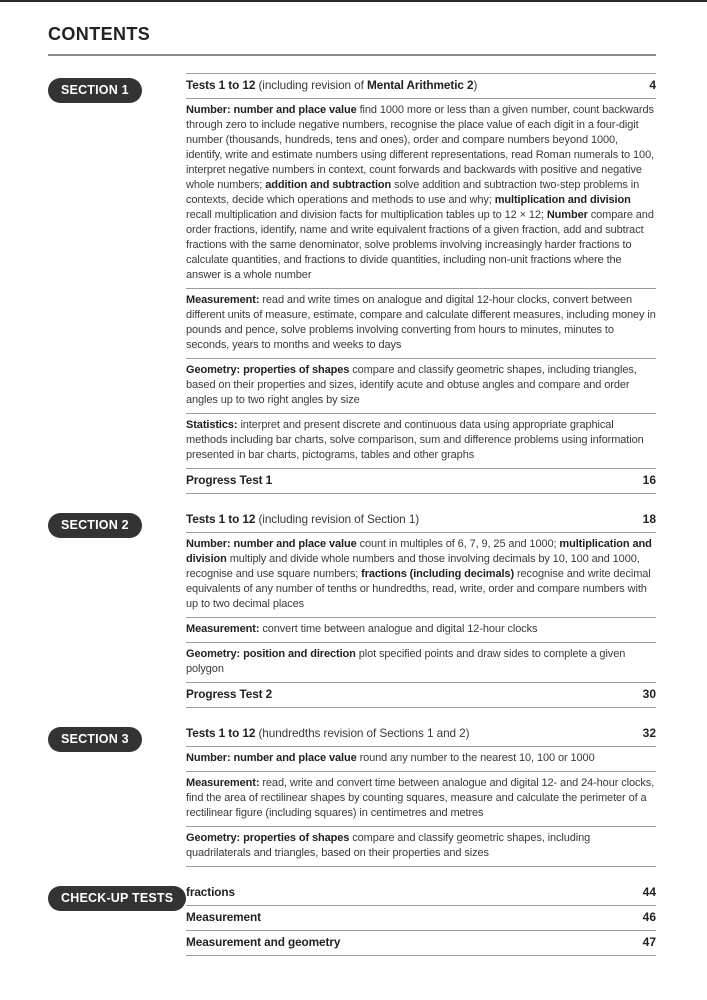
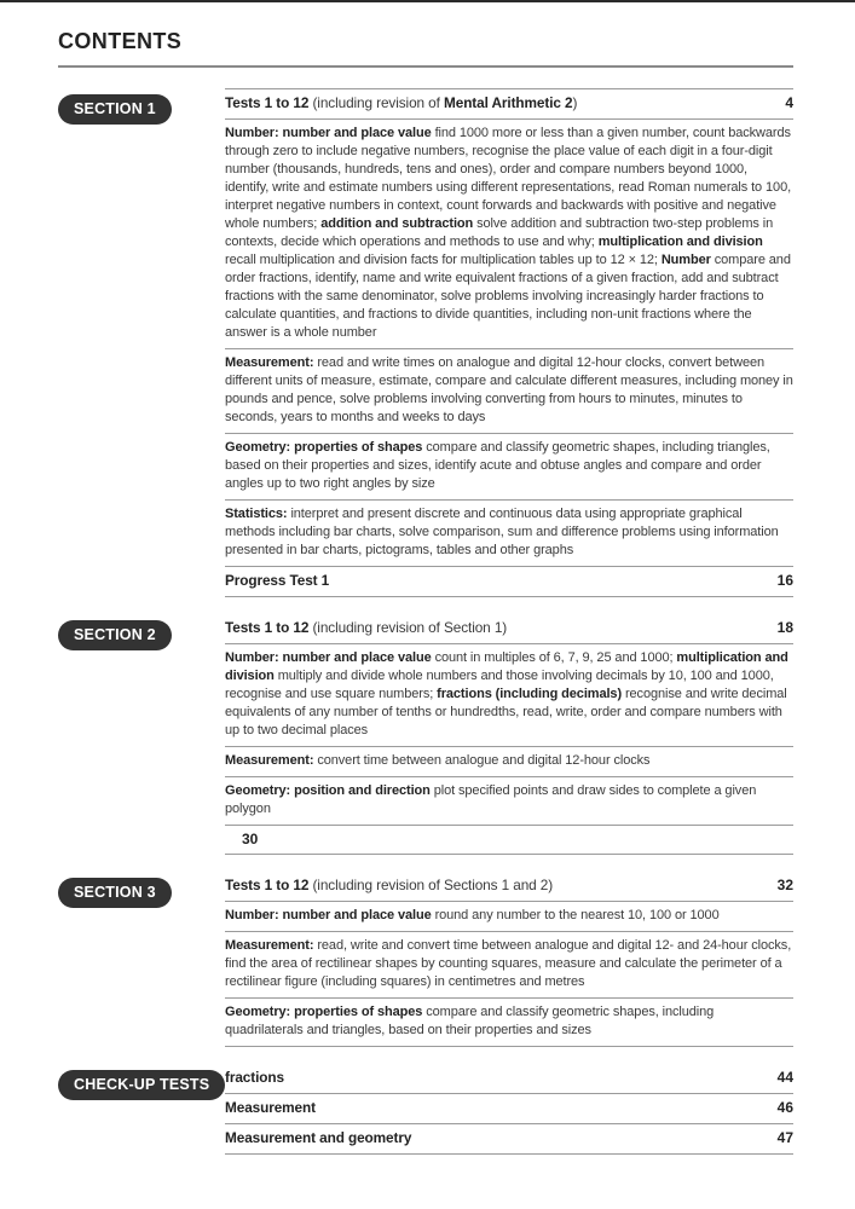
  CONTENTS
  SECTION 1
  Tests 1 to 12 (including revision of Mental Arithmetic 2)
  4
  Number: number and place value find 1000 more or less than a given number, count backwards through zero to include negative numbers, recognise the place value of each digit in a four-digit number (thousands, hundreds, tens and ones), order and compare numbers beyond 1000, identify, write and estimate numbers using different representations, read Roman numerals to 100, interpret negative numbers in context, count forwards and backwards with positive and negative whole numbers; addition and subtraction solve addition and subtraction two-step problems in contexts, decide which operations and methods to use and why; multiplication and division recall multiplication and division facts for multiplication tables up to 12 × 12; Number compare and order fractions, identify, name and write equivalent fractions of a given fraction, add and subtract fractions with the same denominator, solve problems involving increasingly harder fractions to calculate quantities, and fractions to divide quantities, including non-unit fractions where the answer is a whole number
  Measurement: read and write times on analogue and digital 12-hour clocks, convert between different units of measure, estimate, compare and calculate different measures, including money in pounds and pence, solve problems involving converting from hours to minutes, minutes to seconds, years to months and weeks to days
  Geometry: properties of shapes compare and classify geometric shapes, including triangles, based on their properties and sizes, identify acute and obtuse angles and compare and order angles up to two right angles by size
  Statistics: interpret and present discrete and continuous data using appropriate graphical methods including bar charts, solve comparison, sum and difference problems using information presented in bar charts, pictograms, tables and other graphs
  Progress Test 1
  16
  SECTION 2
  Tests 1 to 12 (including revision of Section 1)
  18
  Number: number and place value count in multiples of 6, 7, 9, 25 and 1000; multiplication and division multiply and divide whole numbers and those involving decimals by 10, 100 and 1000, recognise and use square numbers; fractions (including decimals) recognise and write decimal equivalents of any number of tenths or hundredths, read, write, order and compare numbers with up to two decimal places
  Measurement: convert time between analogue and digital 12-hour clocks
  Geometry: position and direction plot specified points and draw sides to complete a given polygon
- Progress Test 2
  30
  SECTION 3
- Tests 1 to 12 (hundredths revision of Sections 1 and 2)
+ Tests 1 to 12 (including revision of Sections 1 and 2)
  32
  Number: number and place value round any number to the nearest 10, 100 or 1000
  Measurement: read, write and convert time between analogue and digital 12- and 24-hour clocks, find the area of rectilinear shapes by counting squares, measure and calculate the perimeter of a rectilinear figure (including squares) in centimetres and metres
  Geometry: properties of shapes compare and classify geometric shapes, including quadrilaterals and triangles, based on their properties and sizes
  CHECK-UP TESTS
  fractions
  44
  Measurement
  46
  Measurement and geometry
  47
